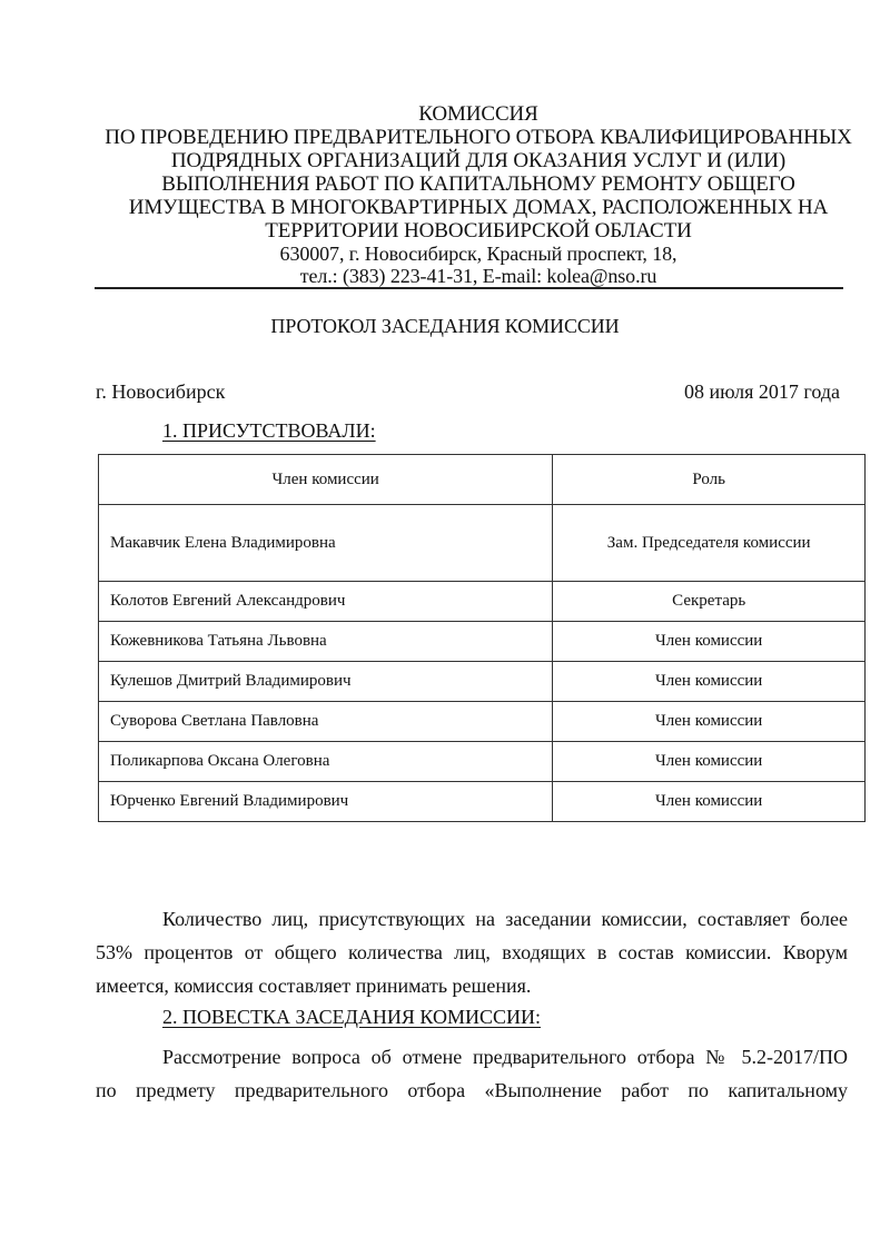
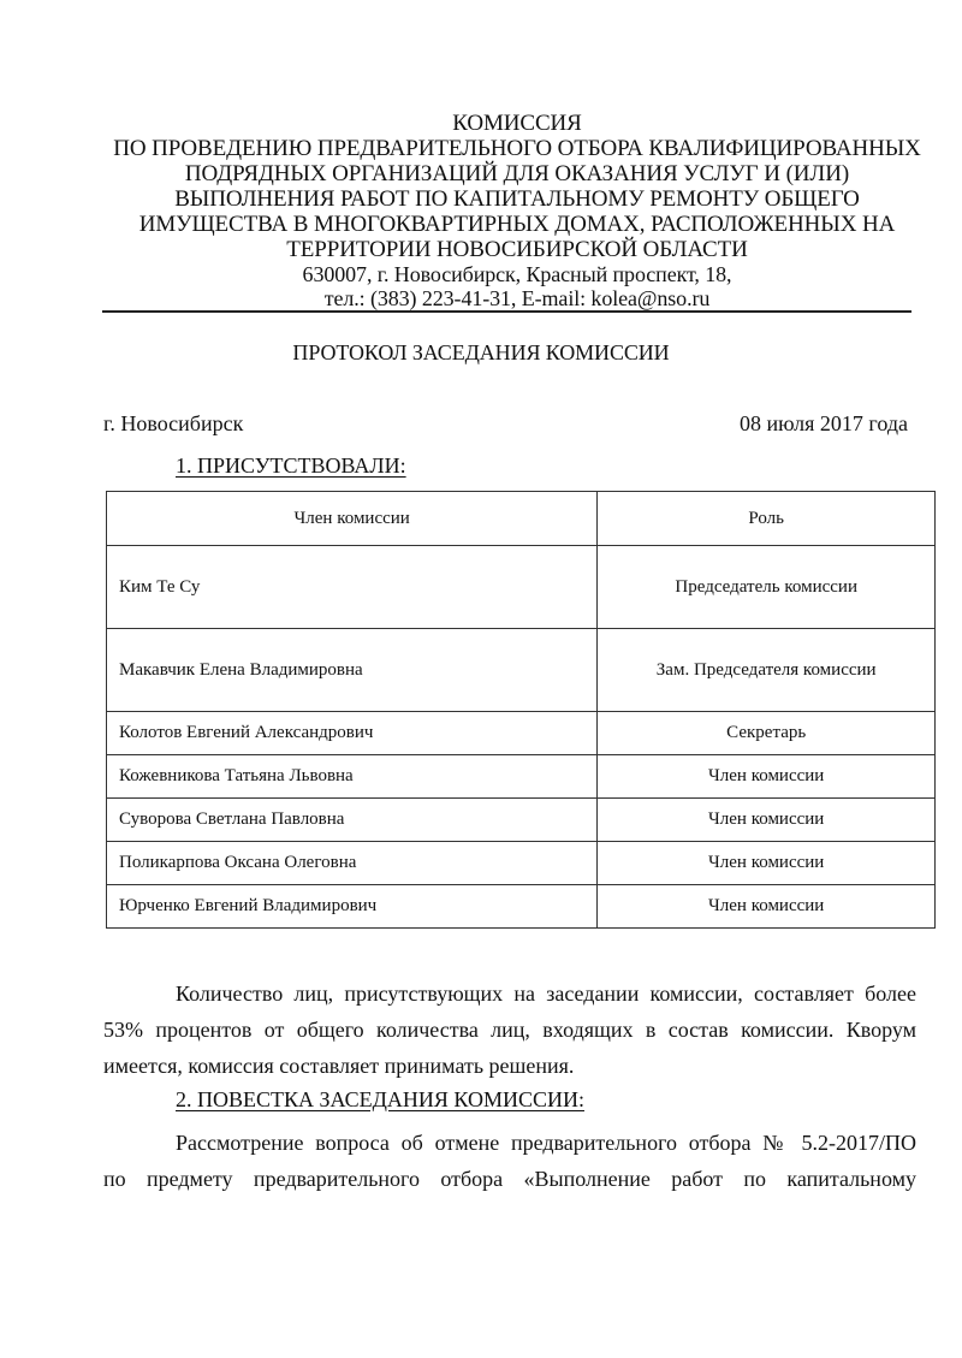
  КОМИССИЯ
  ПО ПРОВЕДЕНИЮ ПРЕДВАРИТЕЛЬНОГО ОТБОРА КВАЛИФИЦИРОВАННЫХ
  ПОДРЯДНЫХ ОРГАНИЗАЦИЙ ДЛЯ ОКАЗАНИЯ УСЛУГ И (ИЛИ)
  ВЫПОЛНЕНИЯ РАБОТ ПО КАПИТАЛЬНОМУ РЕМОНТУ ОБЩЕГО
  ИМУЩЕСТВА В МНОГОКВАРТИРНЫХ ДОМАХ, РАСПОЛОЖЕННЫХ НА
  ТЕРРИТОРИИ НОВОСИБИРСКОЙ ОБЛАСТИ
  630007, г. Новосибирск, Красный проспект, 18,
  тел.: (383) 223-41-31, E-mail: kolea@nso.ru
  ПРОТОКОЛ ЗАСЕДАНИЯ КОМИССИИ
  г. Новосибирск
  08 июля 2017 года
  1. ПРИСУТСТВОВАЛИ:
  Член комиссии	Роль
+ Ким Те Су	Председатель комиссии
  Макавчик Елена Владимировна	Зам. Председателя комиссии
  Колотов Евгений Александрович	Секретарь
  Кожевникова Татьяна Львовна	Член комиссии
- Кулешов Дмитрий Владимирович	Член комиссии
  Суворова Светлана Павловна	Член комиссии
  Поликарпова Оксана Олеговна	Член комиссии
  Юрченко Евгений Владимирович	Член комиссии
  Количество лиц, присутствующих на заседании комиссии, составляет более
  53% процентов от общего количества лиц, входящих в состав комиссии. Кворум
  имеется, комиссия составляет принимать решения.
  2. ПОВЕСТКА ЗАСЕДАНИЯ КОМИССИИ:
  Рассмотрение вопроса об отмене предварительного отбора № 5.2-2017/ПО
  по предмету предварительного отбора «Выполнение работ по капитальному
